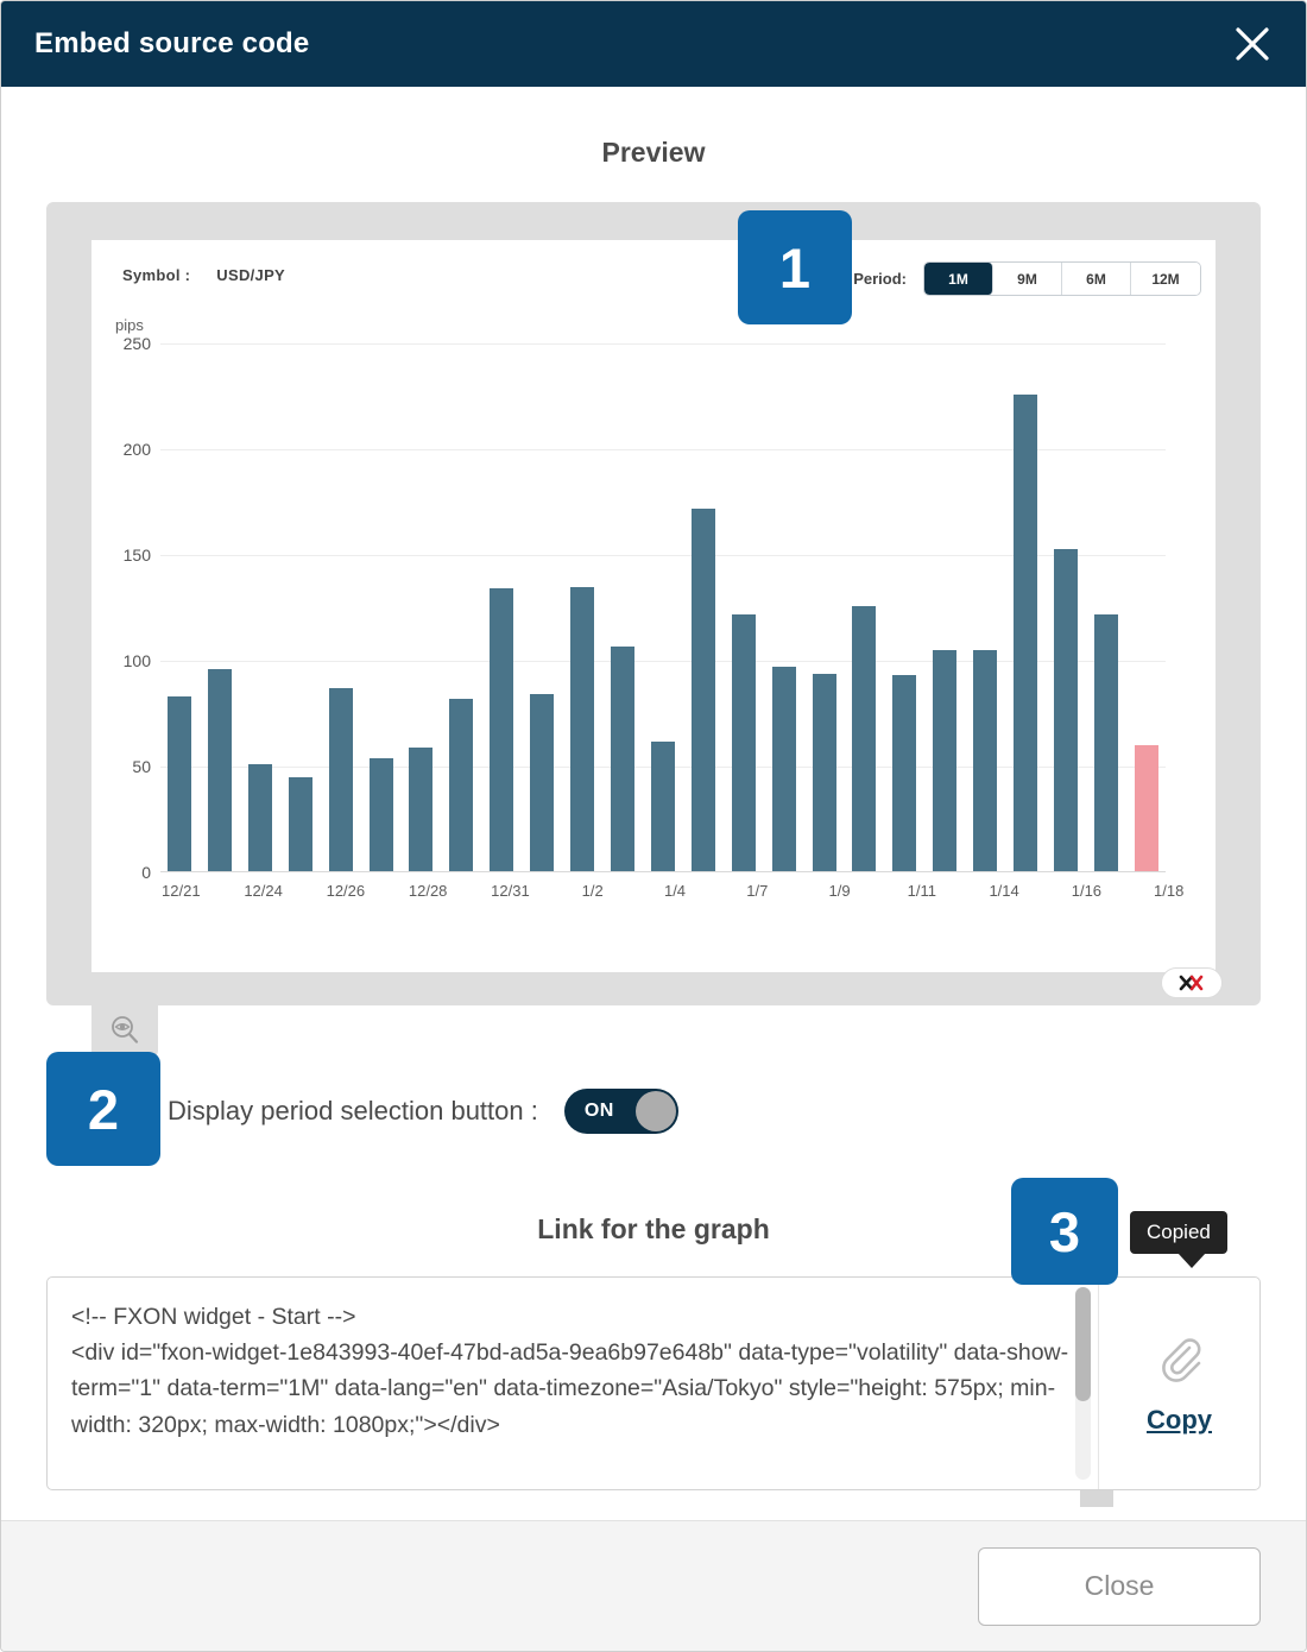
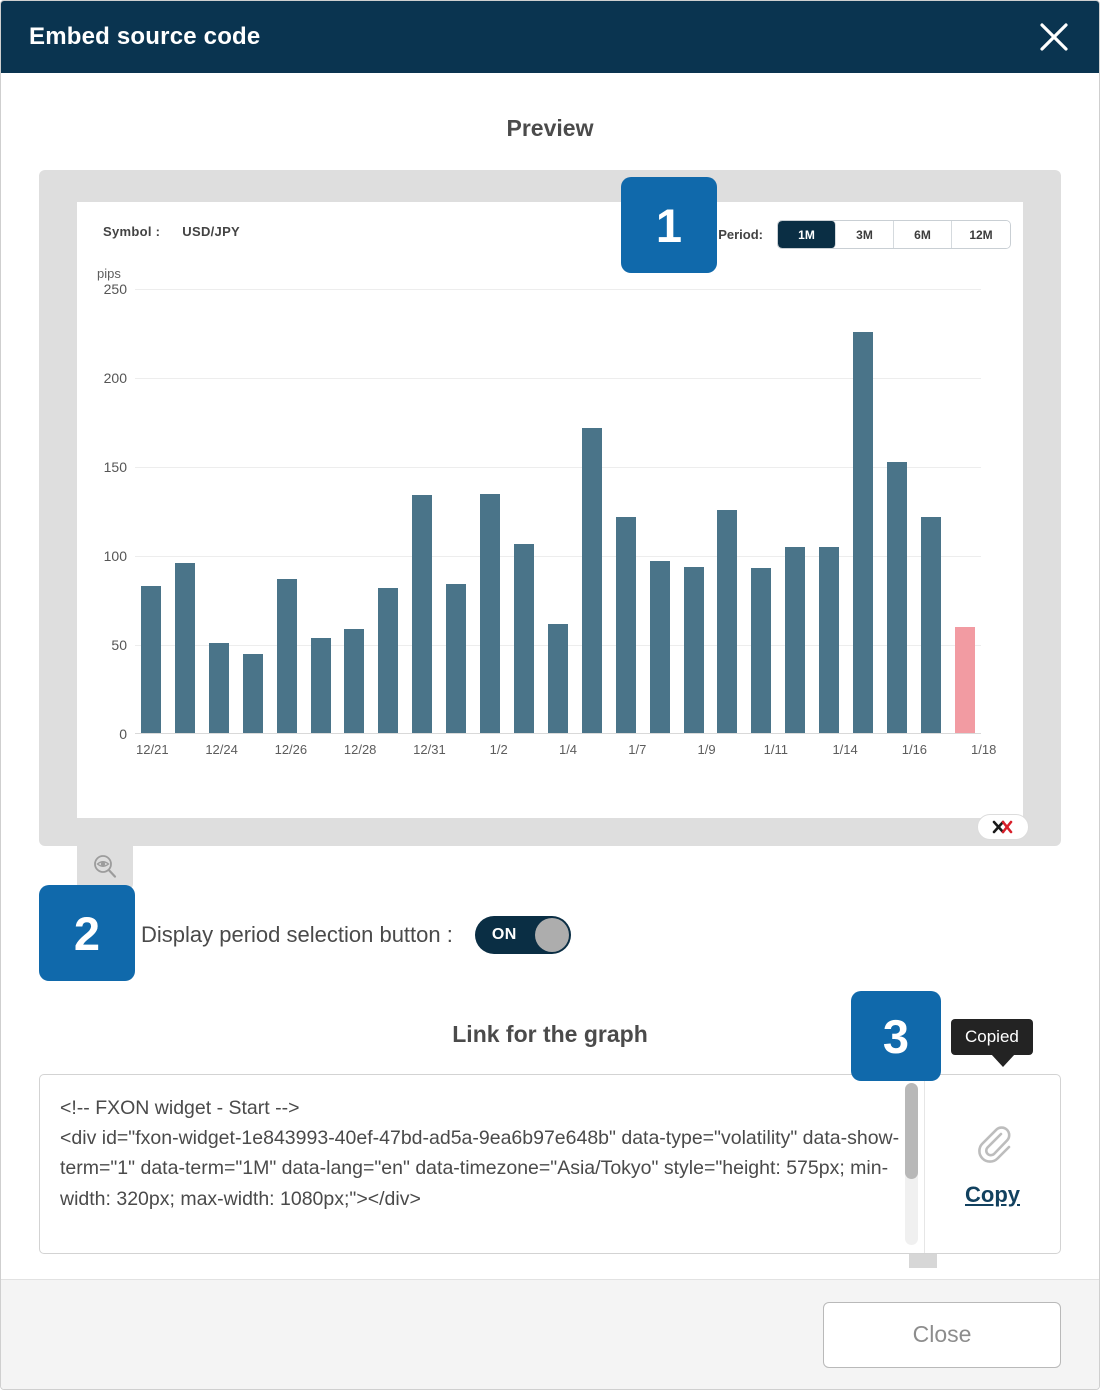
  Embed source code
  Preview
  Symbol :
  USD/JPY
  Period:
  1M
- 9M
+ 3M
  6M
  12M
  pips
  0
  50
  100
  150
  200
  250
  12/21
  12/24
  12/26
  12/28
  12/31
  1/2
  1/4
  1/7
  1/9
  1/11
  1/14
  1/16
  1/18
  1
  2
  Display period selection button :
  ON
  Link for the graph
  3
  Copied
  <!-- FXON widget - Start -->
  <div id="fxon-widget-1e843993-40ef-47bd-ad5a-9ea6b97e648b" data-type="volatility" data-show-term="1" data-term="1M" data-lang="en" data-timezone="Asia/Tokyo" style="height: 575px; min-width: 320px; max-width: 1080px;"></div>
  Copy
  Close
